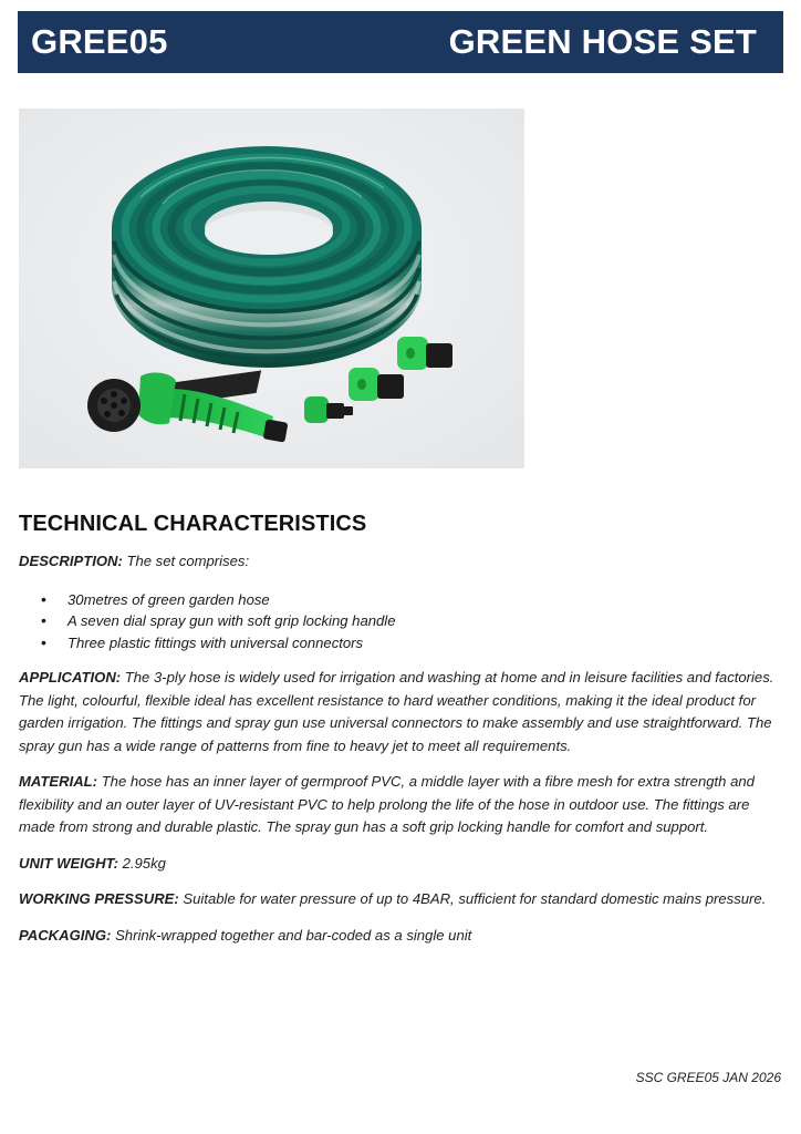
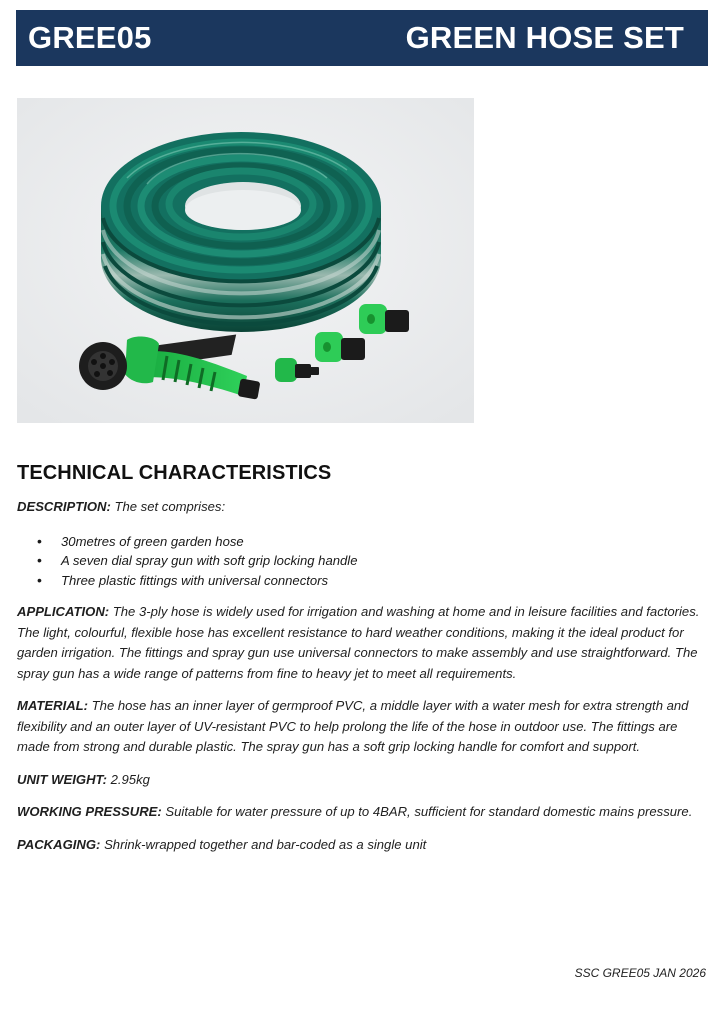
  GREE05
  GREEN HOSE SET
  TECHNICAL CHARACTERISTICS
  DESCRIPTION: The set comprises:
  30metres of green garden hose
  A seven dial spray gun with soft grip locking handle
  Three plastic fittings with universal connectors
- APPLICATION: The 3-ply hose is widely used for irrigation and washing at home and in leisure facilities and factories. The light, colourful, flexible ideal has excellent resistance to hard weather conditions, making it the ideal product for garden irrigation. The fittings and spray gun use universal connectors to make assembly and use straightforward. The spray gun has a wide range of patterns from fine to heavy jet to meet all requirements.
+ APPLICATION: The 3-ply hose is widely used for irrigation and washing at home and in leisure facilities and factories. The light, colourful, flexible hose has excellent resistance to hard weather conditions, making it the ideal product for garden irrigation. The fittings and spray gun use universal connectors to make assembly and use straightforward. The spray gun has a wide range of patterns from fine to heavy jet to meet all requirements.
- MATERIAL: The hose has an inner layer of germproof PVC, a middle layer with a fibre mesh for extra strength and flexibility and an outer layer of UV-resistant PVC to help prolong the life of the hose in outdoor use. The fittings are made from strong and durable plastic. The spray gun has a soft grip locking handle for comfort and support.
+ MATERIAL: The hose has an inner layer of germproof PVC, a middle layer with a water mesh for extra strength and flexibility and an outer layer of UV-resistant PVC to help prolong the life of the hose in outdoor use. The fittings are made from strong and durable plastic. The spray gun has a soft grip locking handle for comfort and support.
  UNIT WEIGHT: 2.95kg
  WORKING PRESSURE: Suitable for water pressure of up to 4BAR, sufficient for standard domestic mains pressure.
  PACKAGING: Shrink-wrapped together and bar-coded as a single unit
  SSC GREE05 JAN 2026
